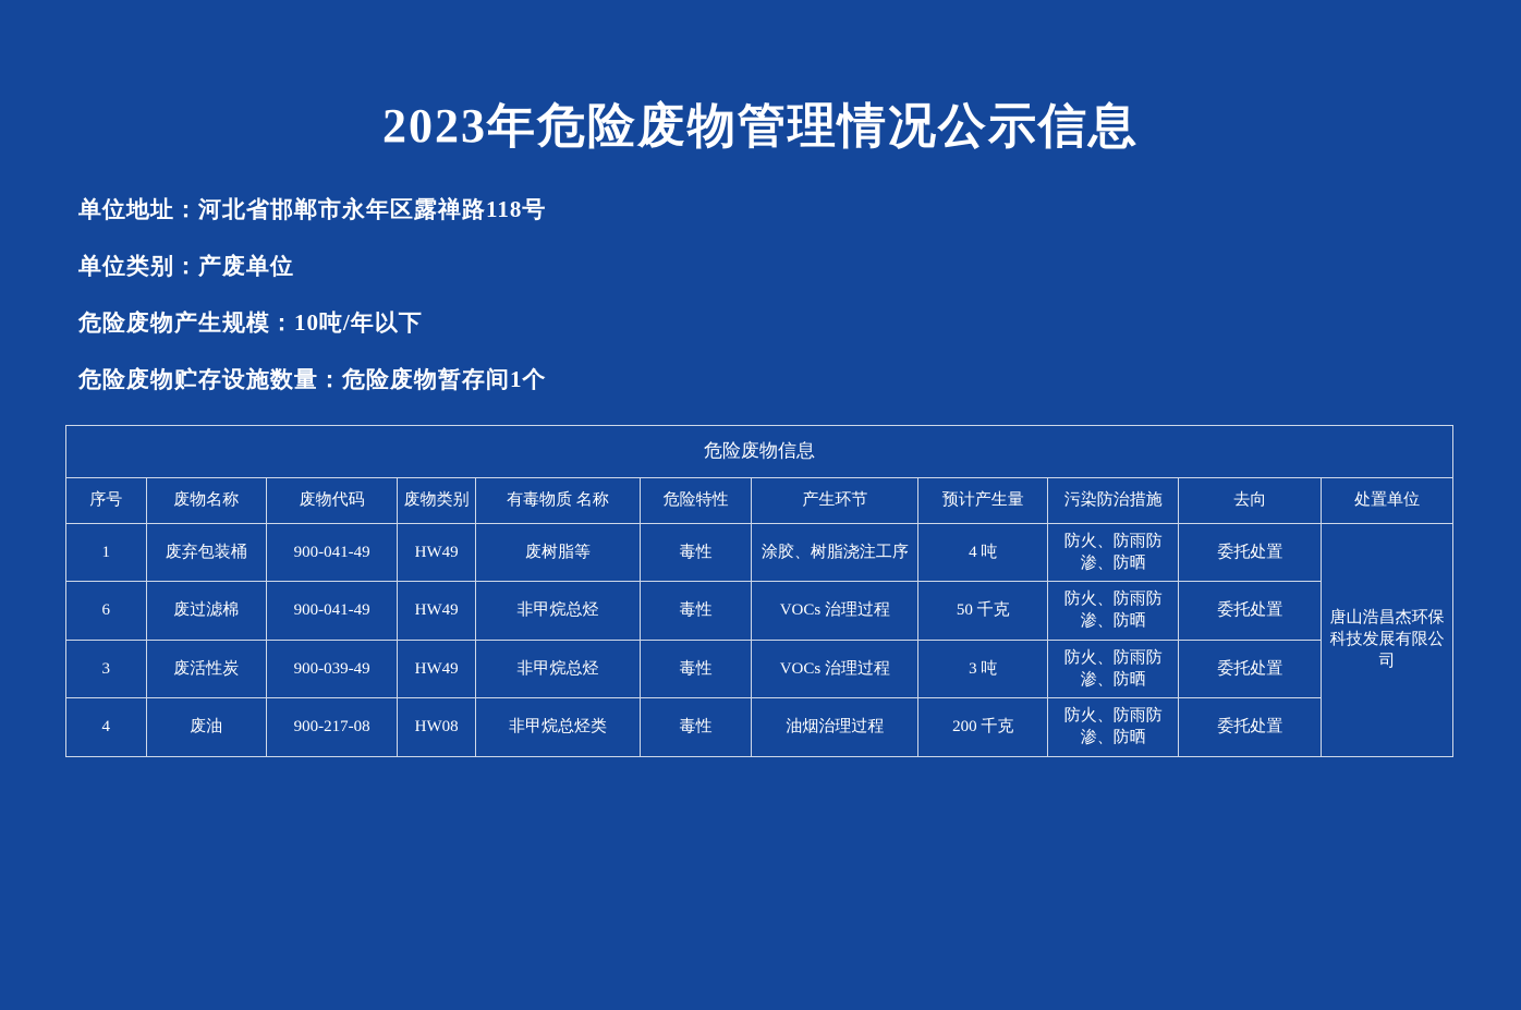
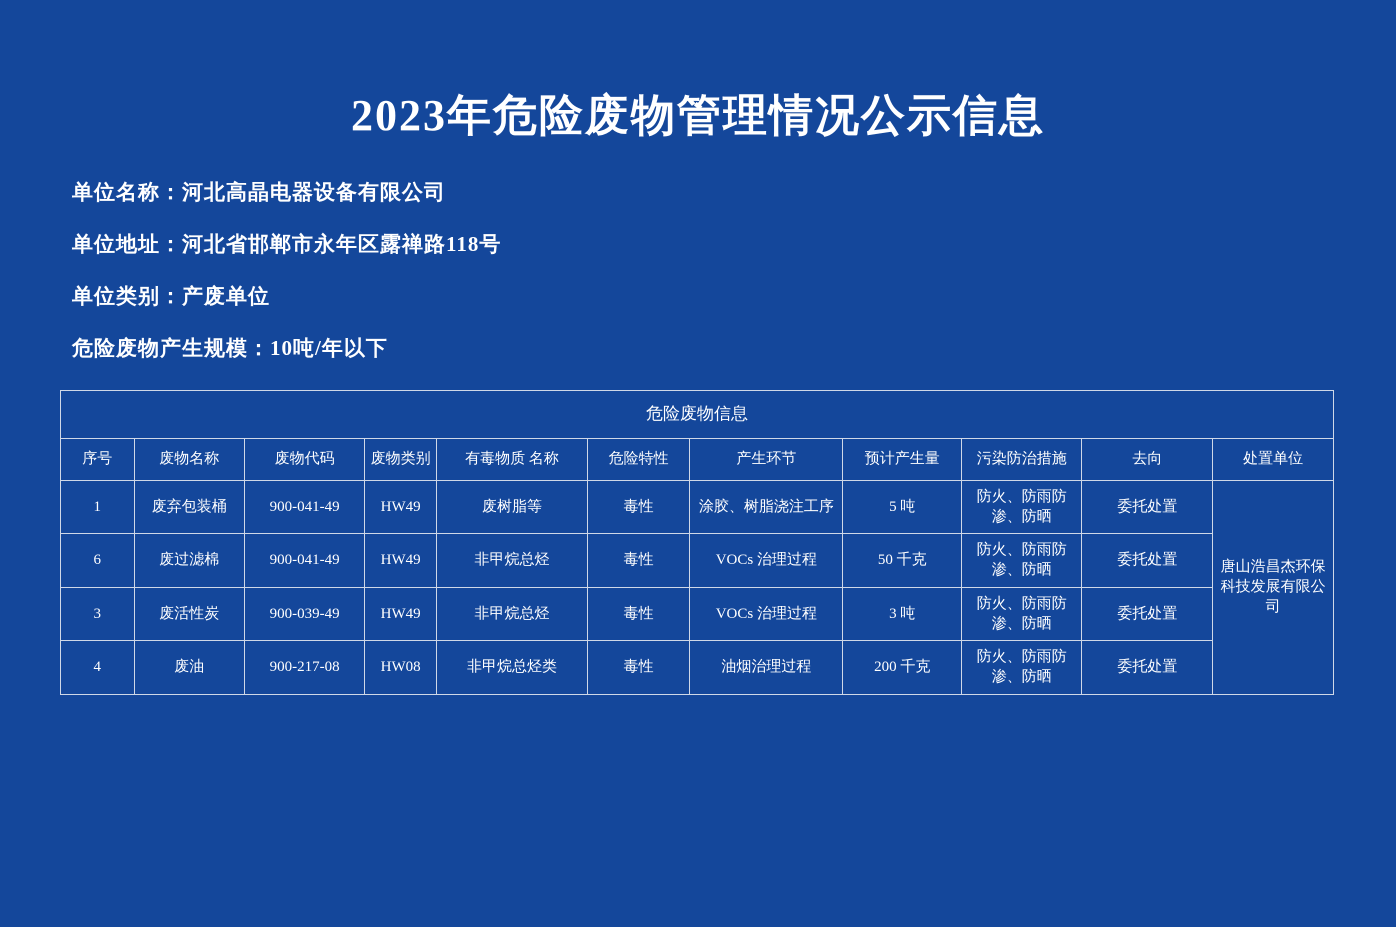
  2023年危险废物管理情况公示信息
+ 单位名称：河北高晶电器设备有限公司
  单位地址：河北省邯郸市永年区露禅路118号
  单位类别：产废单位
  危险废物产生规模：10吨/年以下
- 危险废物贮存设施数量：危险废物暂存间1个
  危险废物信息
  序号	废物名称	废物代码	废物类别	有毒物质 名称	危险特性	产生环节	预计产生量	污染防治措施	去向	处置单位
- 1	废弃包装桶	900-041-49	HW49	废树脂等	毒性	涂胶、树脂浇注工序	4 吨	防火、防雨防渗、防晒	委托处置	唐山浩昌杰环保科技发展有限公司
+ 1	废弃包装桶	900-041-49	HW49	废树脂等	毒性	涂胶、树脂浇注工序	5 吨	防火、防雨防渗、防晒	委托处置	唐山浩昌杰环保科技发展有限公司
  6	废过滤棉	900-041-49	HW49	非甲烷总烃	毒性	VOCs 治理过程	50 千克	防火、防雨防渗、防晒	委托处置
  3	废活性炭	900-039-49	HW49	非甲烷总烃	毒性	VOCs 治理过程	3 吨	防火、防雨防渗、防晒	委托处置
  4	废油	900-217-08	HW08	非甲烷总烃类	毒性	油烟治理过程	200 千克	防火、防雨防渗、防晒	委托处置
